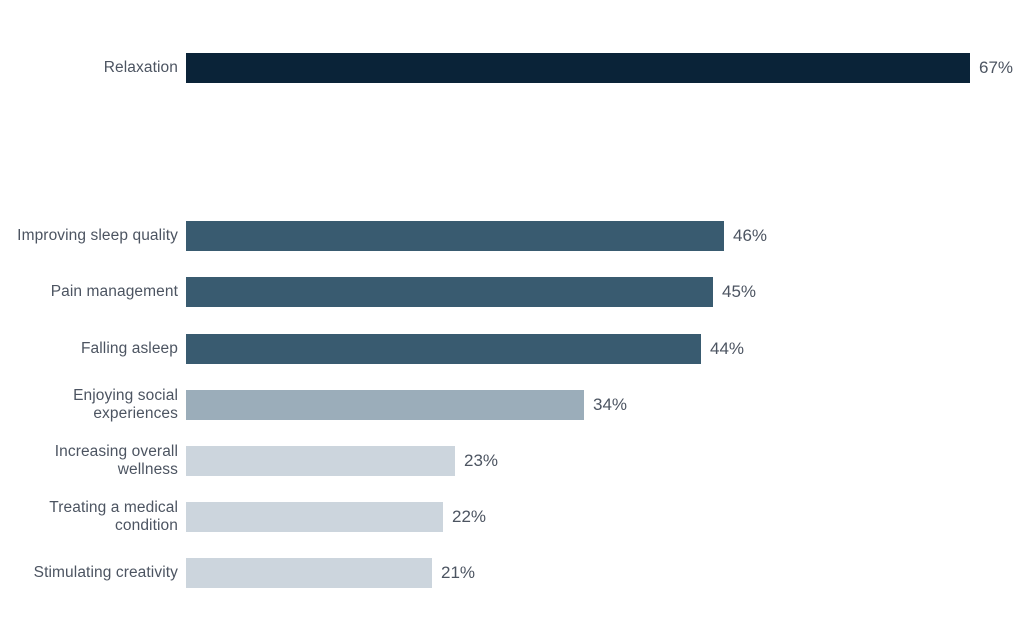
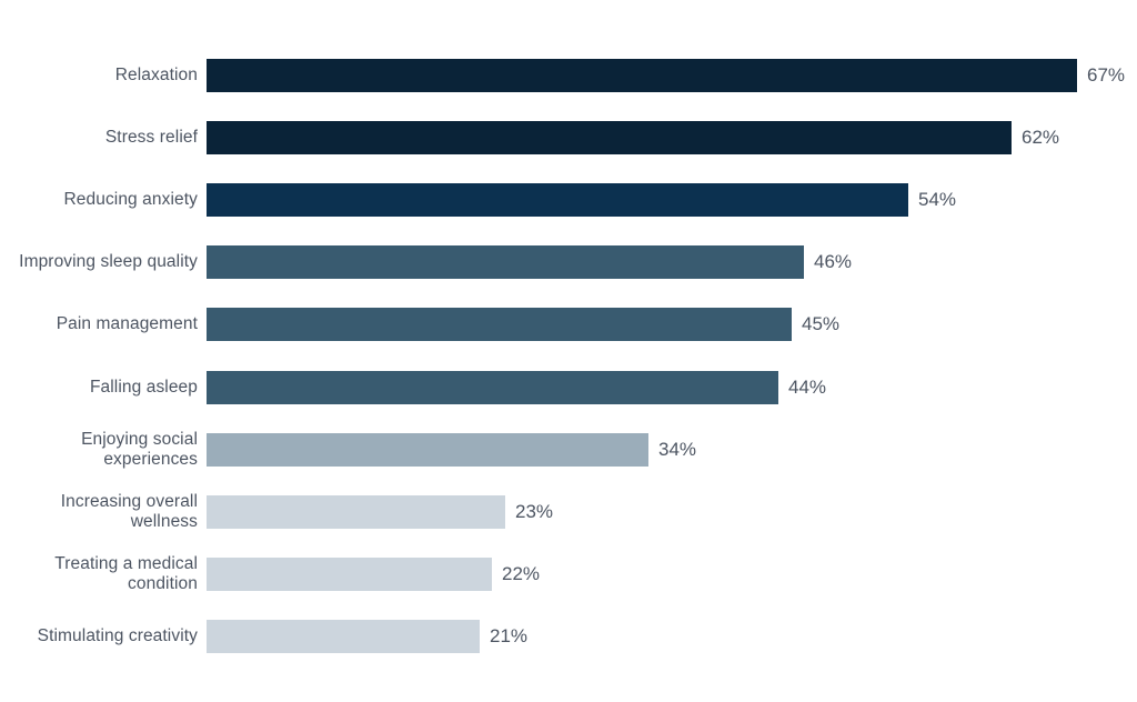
  Relaxation
  67%
+ Stress relief
+ 62%
+ Reducing anxiety
+ 54%
  Improving sleep quality
  46%
  Pain management
  45%
  Falling asleep
  44%
  Enjoying social
  experiences
  34%
  Increasing overall
  wellness
  23%
  Treating a medical
  condition
  22%
  Stimulating creativity
  21%
